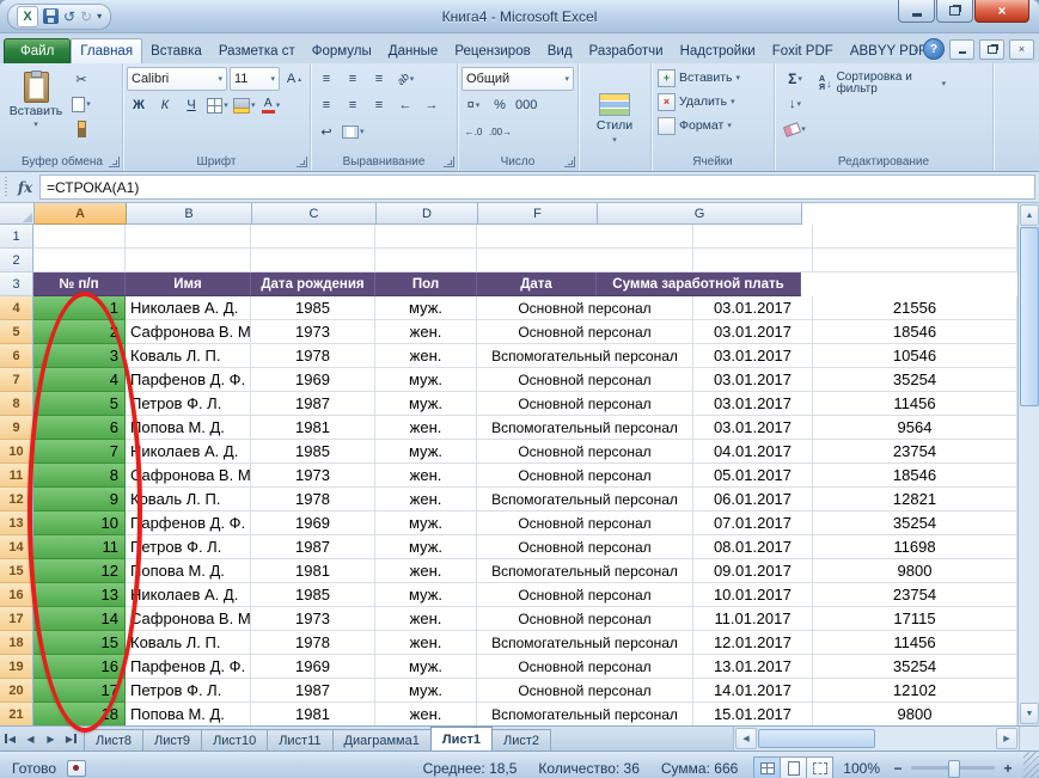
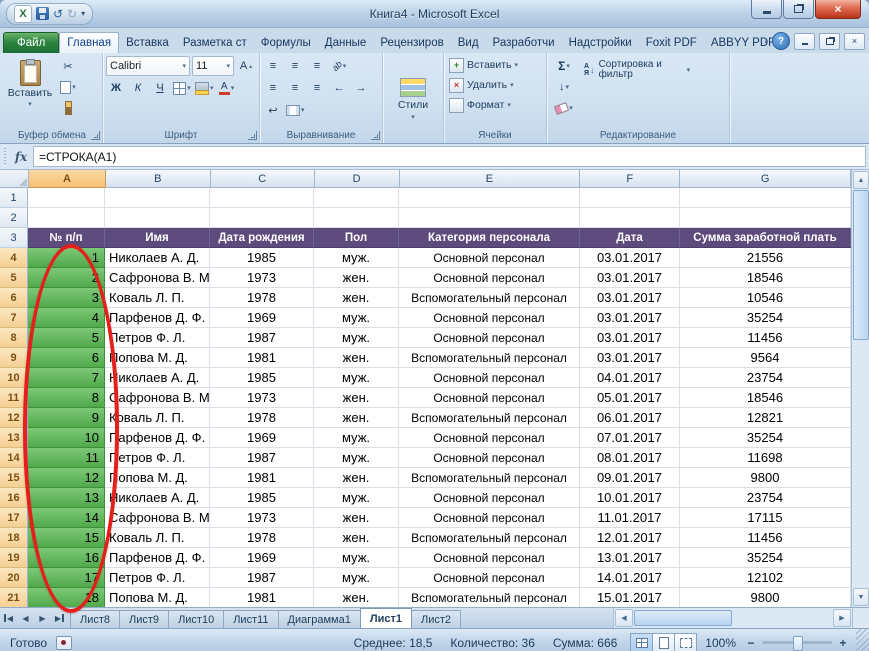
  X
  ↺
  ↻
  ▾
  Книга4 - Microsoft Excel
  ×
  Файл
  Главная
  Вставка
  Разметка ст
  Формулы
  Данные
  Рецензиров
  Вид
  Разработчи
  Надстройки
  Foxit PDF
  ABBYY PD
  ?
  ×
  Вставить
  ✂
  Буфер обмена
  Calibri
  11
  А
  Ж
  К
  Ч
  А
  Шрифт
  ≡
  ≡
  ≡
  ≡
  ≡
  ≡
  ←
  →
  ↩
  Выравнивание
- Общий
- ¤
- %
- 000
- ←.0
- .00→
- Число
  Стили
  +
  Вставить
  ×
  Удалить
  Формат
  Ячейки
  Σ
  ↓
  ↓
  Сортировка и фильтр
  Редактирование
  fx
  =СТРОКА(A1)
  A
  B
  C
  D
+ E
  F
  G
  1
  2
  3
  № п/п
  Имя
  Дата рождения
  Пол
+ Категория персонала
  Дата
  Сумма заработной плать
  4
  1
  Николаев А. Д.
  1985
  муж.
  Основной персонал
  03.01.2017
  21556
  5
  2
  Сафронова В. М
  1973
  жен.
  Основной персонал
  03.01.2017
  18546
  6
  3
  Коваль Л. П.
  1978
  жен.
  Вспомогательный персонал
  03.01.2017
  10546
  7
  4
  Парфенов Д. Ф.
  1969
  муж.
  Основной персонал
  03.01.2017
  35254
  8
  5
  Петров Ф. Л.
  1987
  муж.
  Основной персонал
  03.01.2017
  11456
  9
  6
  Попова М. Д.
  1981
  жен.
  Вспомогательный персонал
  03.01.2017
  9564
  10
  7
  Николаев А. Д.
  1985
  муж.
  Основной персонал
  04.01.2017
  23754
  11
  8
  Сафронова В. М
  1973
  жен.
  Основной персонал
  05.01.2017
  18546
  12
  9
  Коваль Л. П.
  1978
  жен.
  Вспомогательный персонал
  06.01.2017
  12821
  13
  10
  Парфенов Д. Ф.
  1969
  муж.
  Основной персонал
  07.01.2017
  35254
  14
  11
  Петров Ф. Л.
  1987
  муж.
  Основной персонал
  08.01.2017
  11698
  15
  12
  Попова М. Д.
  1981
  жен.
  Вспомогательный персонал
  09.01.2017
  9800
  16
  13
  Николаев А. Д.
  1985
  муж.
  Основной персонал
  10.01.2017
  23754
  17
  14
  Сафронова В. М
  1973
  жен.
  Основной персонал
  11.01.2017
  17115
  18
  15
  Коваль Л. П.
  1978
  жен.
  Вспомогательный персонал
  12.01.2017
  11456
  19
  16
  Парфенов Д. Ф.
  1969
  муж.
  Основной персонал
  13.01.2017
  35254
  20
  17
  Петров Ф. Л.
  1987
  муж.
  Основной персонал
  14.01.2017
  12102
  21
  18
  Попова М. Д.
  1981
  жен.
  Вспомогательный персонал
  15.01.2017
  9800
  ◀
  ◀
  ▶
  ▶
  Лист8
  Лист9
  Лист10
  Лист11
  Диаграмма1
  Лист1
  Лист2
  Готово
  Среднее: 18,5
  Количество: 36
  Сумма: 666
  100%
  −
  +
